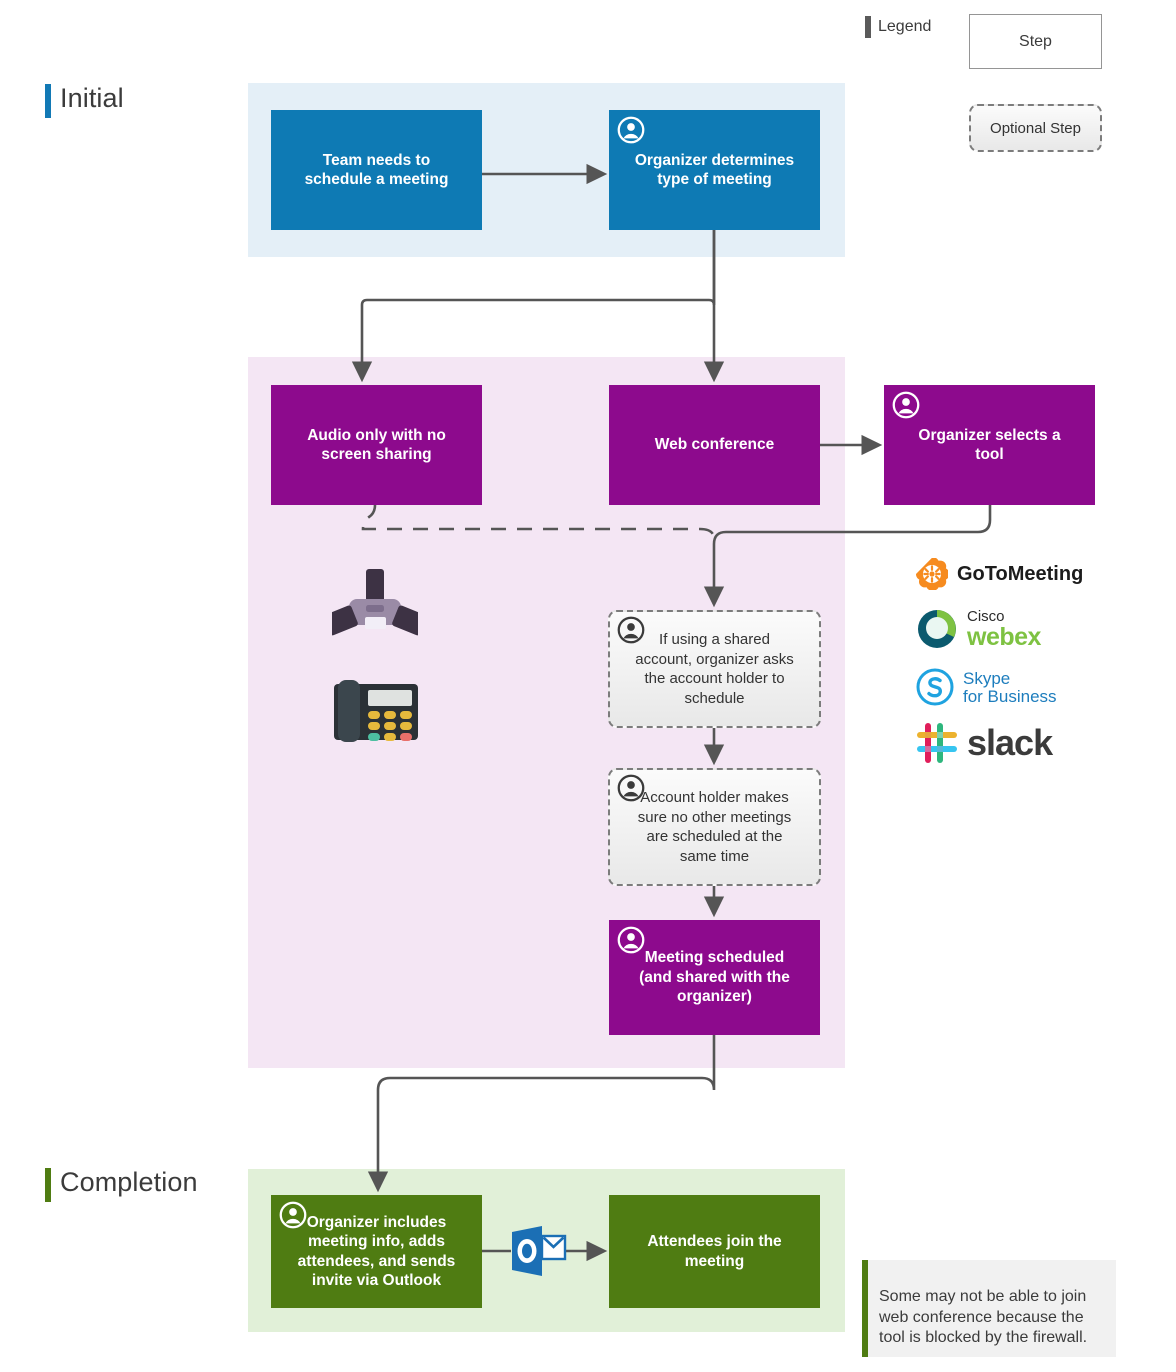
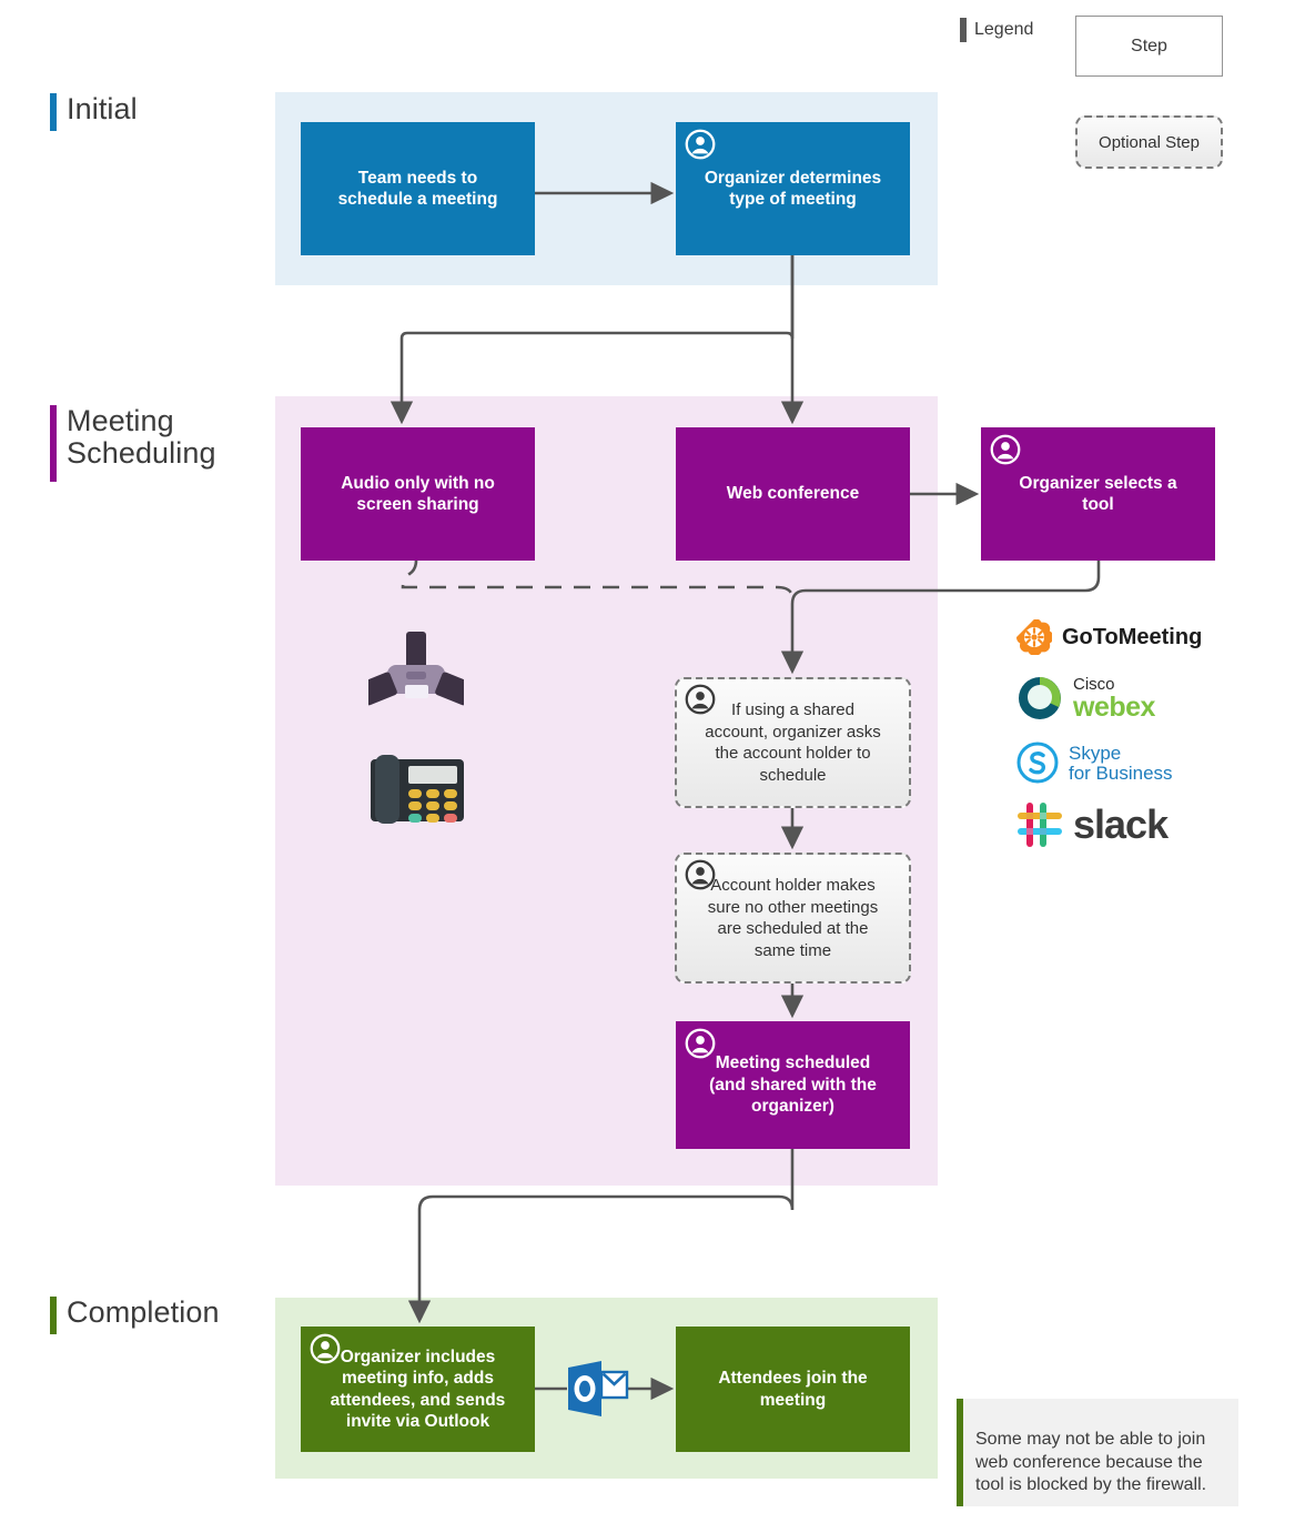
  Initial
+ Meeting
+ Scheduling
  Completion
  Legend
  Step
  Optional Step
  Team needs to
  schedule a meeting
  Organizer determines
  type of meeting
  Audio only with no
  screen sharing
  Web conference
  Organizer selects a
  tool
  If using a shared
  account, organizer asks
  the account holder to
  schedule
  Account holder makes
  sure no other meetings
  are scheduled at the
  same time
  Meeting scheduled
  (and shared with the
  organizer)
  Organizer includes
  meeting info, adds
  attendees, and sends
  invite via Outlook
  Attendees join the
  meeting
  GoToMeeting
  Cisco
  webex
  Skype
  for Business
  slack
  Some may not be able to join
  web conference because the
  tool is blocked by the firewall.
